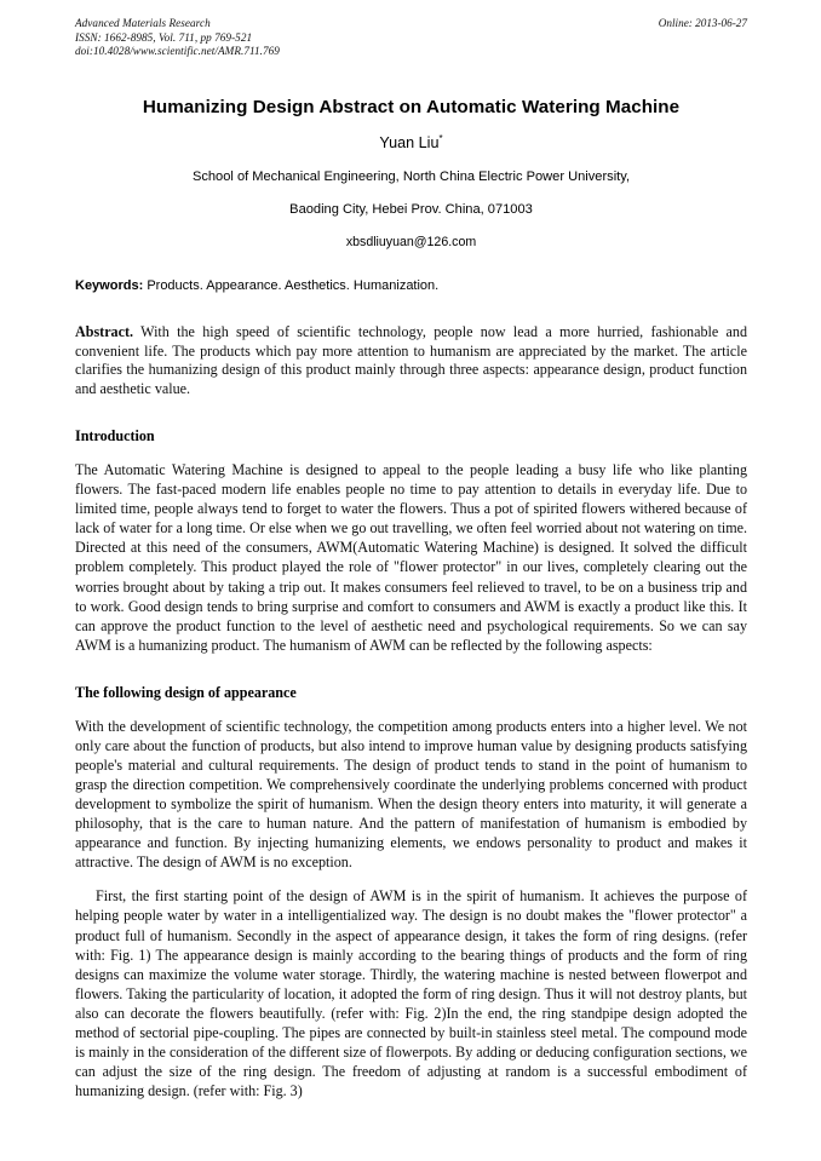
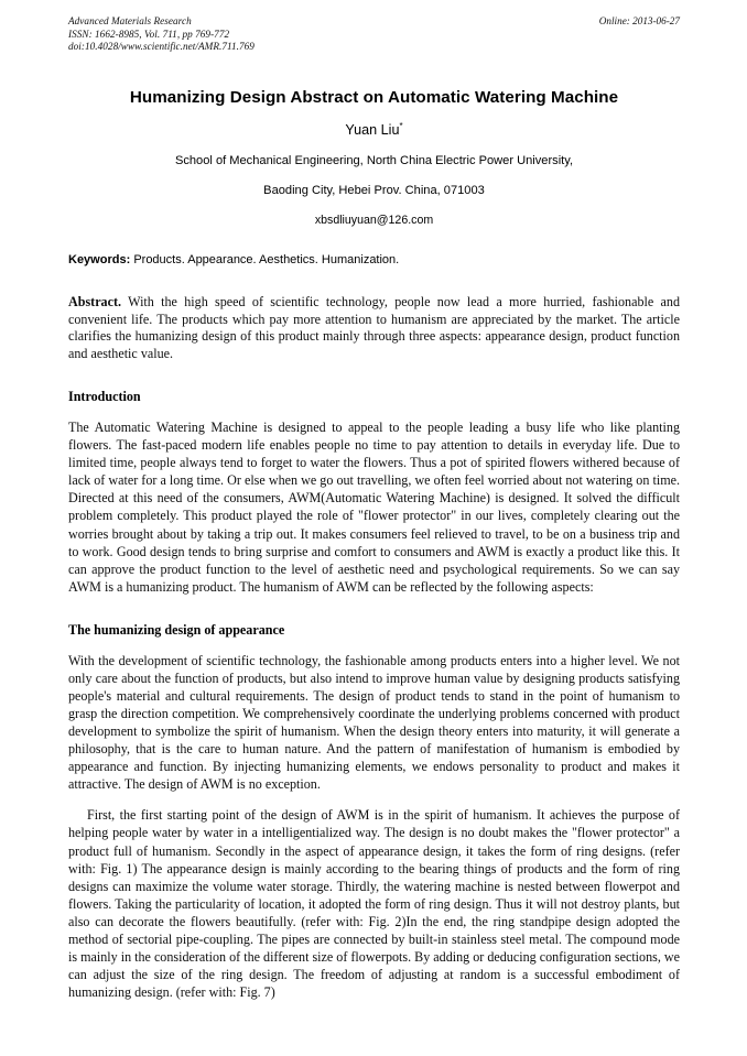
  Advanced Materials Research
- ISSN: 1662-8985, Vol. 711, pp 769-521
+ ISSN: 1662-8985, Vol. 711, pp 769-772
  doi:10.4028/www.scientific.net/AMR.711.769
  Online: 2013-06-27
  Humanizing Design Abstract on Automatic Watering Machine
  Yuan Liu*
  School of Mechanical Engineering, North China Electric Power University,
  Baoding City, Hebei Prov. China, 071003
  xbsdliuyuan@126.com
  Keywords: Products. Appearance. Aesthetics. Humanization.
  Abstract. With the high speed of scientific technology, people now lead a more hurried, fashionable and convenient life. The products which pay more attention to humanism are appreciated by the market. The article clarifies the humanizing design of this product mainly through three aspects: appearance design, product function and aesthetic value.
  Introduction
  The Automatic Watering Machine is designed to appeal to the people leading a busy life who like planting flowers. The fast-paced modern life enables people no time to pay attention to details in everyday life. Due to limited time, people always tend to forget to water the flowers. Thus a pot of spirited flowers withered because of lack of water for a long time. Or else when we go out travelling, we often feel worried about not watering on time. Directed at this need of the consumers, AWM(Automatic Watering Machine) is designed. It solved the difficult problem completely. This product played the role of "flower protector" in our lives, completely clearing out the worries brought about by taking a trip out. It makes consumers feel relieved to travel, to be on a business trip and to work. Good design tends to bring surprise and comfort to consumers and AWM is exactly a product like this. It can approve the product function to the level of aesthetic need and psychological requirements. So we can say AWM is a humanizing product. The humanism of AWM can be reflected by the following aspects:
- The following design of appearance
+ The humanizing design of appearance
- With the development of scientific technology, the competition among products enters into a higher level. We not only care about the function of products, but also intend to improve human value by designing products satisfying people's material and cultural requirements. The design of product tends to stand in the point of humanism to grasp the direction competition. We comprehensively coordinate the underlying problems concerned with product development to symbolize the spirit of humanism. When the design theory enters into maturity, it will generate a philosophy, that is the care to human nature. And the pattern of manifestation of humanism is embodied by appearance and function. By injecting humanizing elements, we endows personality to product and makes it attractive. The design of AWM is no exception.
+ With the development of scientific technology, the fashionable among products enters into a higher level. We not only care about the function of products, but also intend to improve human value by designing products satisfying people's material and cultural requirements. The design of product tends to stand in the point of humanism to grasp the direction competition. We comprehensively coordinate the underlying problems concerned with product development to symbolize the spirit of humanism. When the design theory enters into maturity, it will generate a philosophy, that is the care to human nature. And the pattern of manifestation of humanism is embodied by appearance and function. By injecting humanizing elements, we endows personality to product and makes it attractive. The design of AWM is no exception.
- First, the first starting point of the design of AWM is in the spirit of humanism. It achieves the purpose of helping people water by water in a intelligentialized way. The design is no doubt makes the "flower protector" a product full of humanism. Secondly in the aspect of appearance design, it takes the form of ring designs. (refer with: Fig. 1) The appearance design is mainly according to the bearing things of products and the form of ring designs can maximize the volume water storage. Thirdly, the watering machine is nested between flowerpot and flowers. Taking the particularity of location, it adopted the form of ring design. Thus it will not destroy plants, but also can decorate the flowers beautifully. (refer with: Fig. 2)In the end, the ring standpipe design adopted the method of sectorial pipe-coupling. The pipes are connected by built-in stainless steel metal. The compound mode is mainly in the consideration of the different size of flowerpots. By adding or deducing configuration sections, we can adjust the size of the ring design. The freedom of adjusting at random is a successful embodiment of humanizing design. (refer with: Fig. 3)
+ First, the first starting point of the design of AWM is in the spirit of humanism. It achieves the purpose of helping people water by water in a intelligentialized way. The design is no doubt makes the "flower protector" a product full of humanism. Secondly in the aspect of appearance design, it takes the form of ring designs. (refer with: Fig. 1) The appearance design is mainly according to the bearing things of products and the form of ring designs can maximize the volume water storage. Thirdly, the watering machine is nested between flowerpot and flowers. Taking the particularity of location, it adopted the form of ring design. Thus it will not destroy plants, but also can decorate the flowers beautifully. (refer with: Fig. 2)In the end, the ring standpipe design adopted the method of sectorial pipe-coupling. The pipes are connected by built-in stainless steel metal. The compound mode is mainly in the consideration of the different size of flowerpots. By adding or deducing configuration sections, we can adjust the size of the ring design. The freedom of adjusting at random is a successful embodiment of humanizing design. (refer with: Fig. 7)
